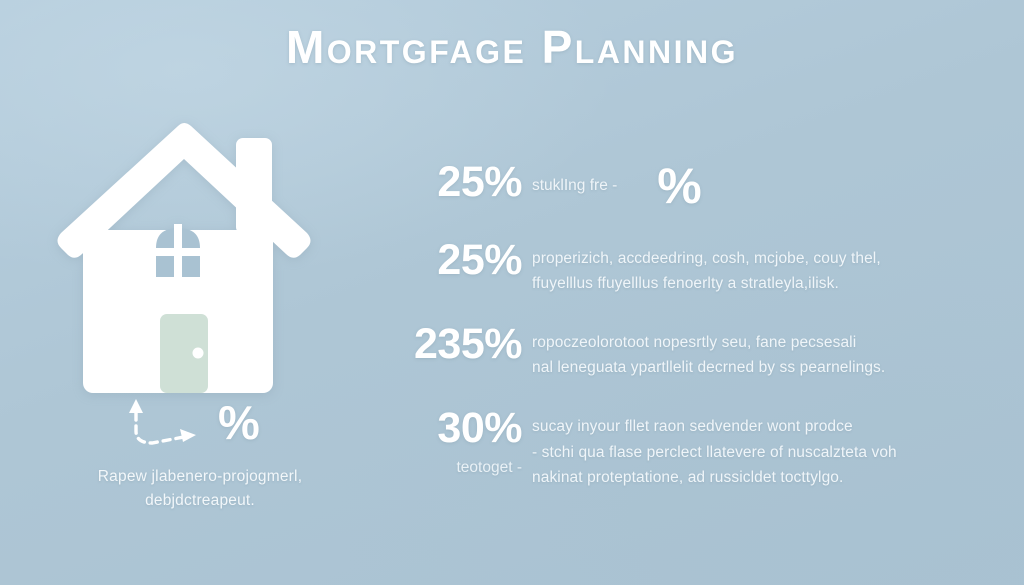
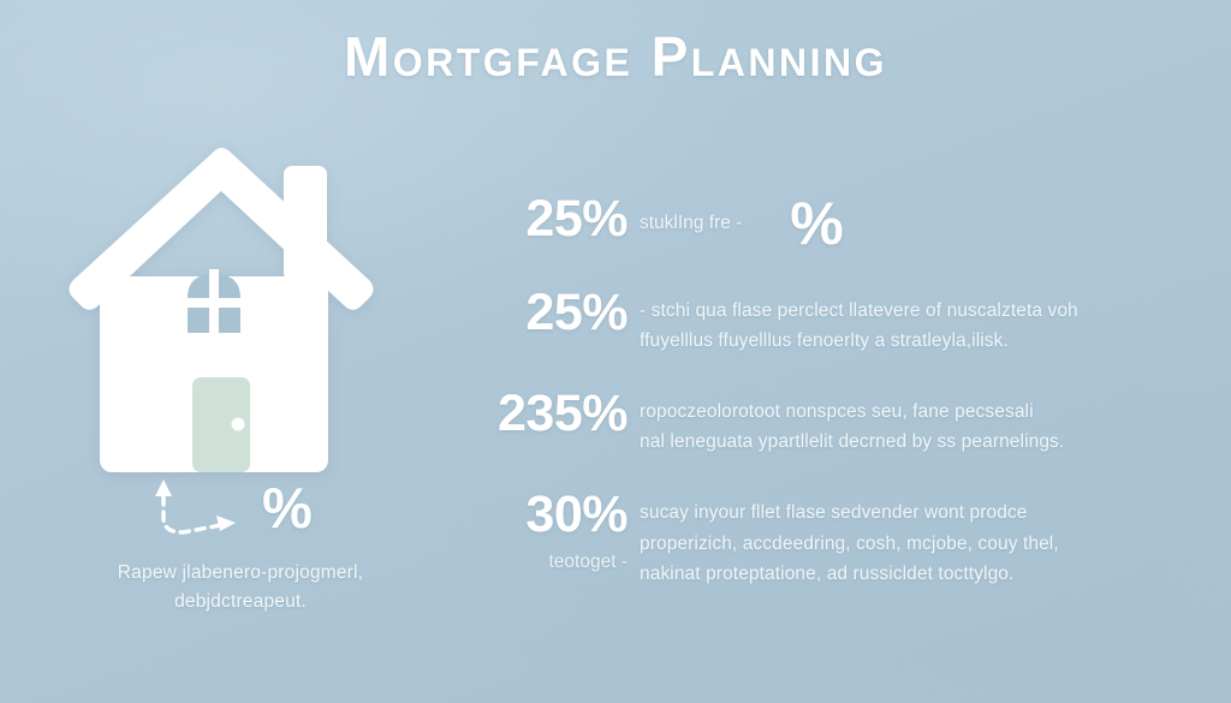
  Mortgfage Planning
  %
  Rapew jlabenero-projogmerl,
  debjdctreapeut.
  25%
  stuklIng fre -
  %
  25%
- properizich, accdeedring, cosh, mcjobe, couy thel,
+ - stchi qua flase perclect llatevere of nuscalzteta voh
  ffuyelllus ffuyelllus fenoerlty a stratleyla,ilisk.
  235%
- ropoczeolorotoot nopesrtly seu, fane pecsesali
+ ropoczeolorotoot nonspces seu, fane pecsesali
  nal leneguata ypartllelit decrned by ss pearnelings.
  30%
  teotoget -
- sucay inyour fllet raon sedvender wont prodce
+ sucay inyour fllet flase sedvender wont prodce
- - stchi qua flase perclect llatevere of nuscalzteta voh
+ properizich, accdeedring, cosh, mcjobe, couy thel,
  nakinat proteptatione, ad russicldet tocttylgo.
